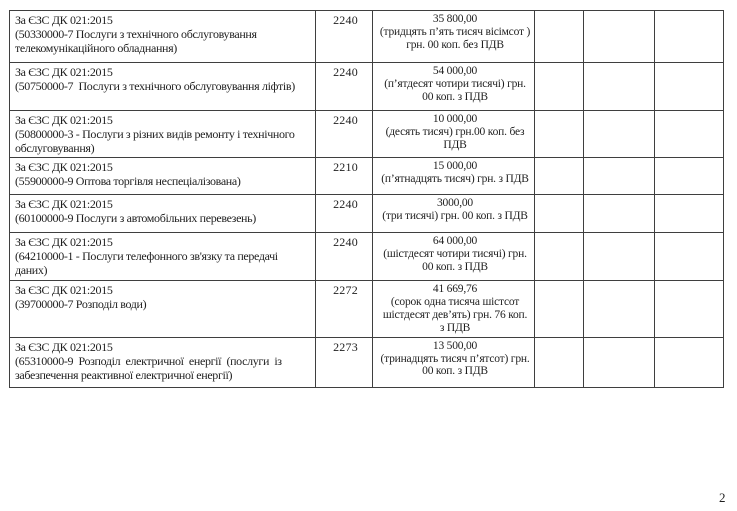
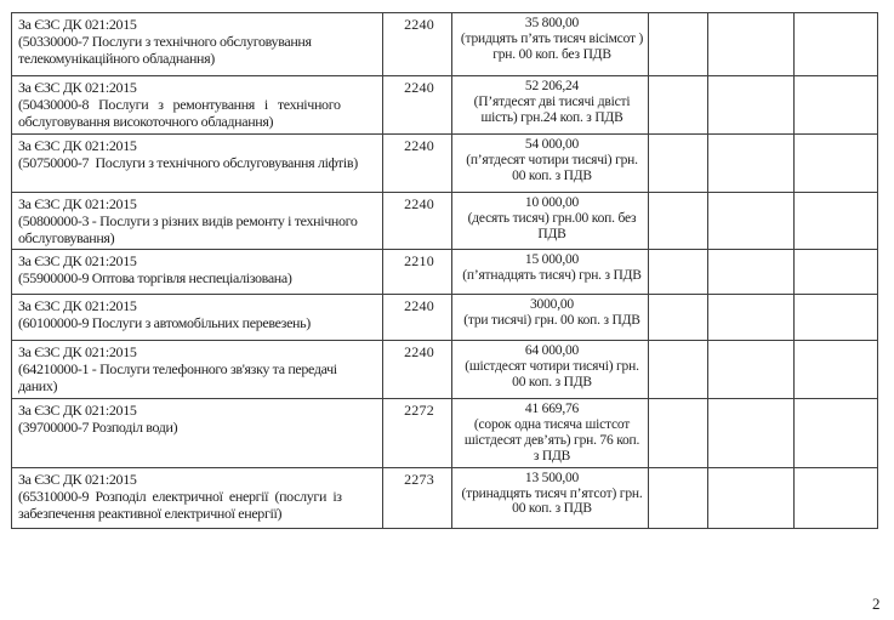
  За ЄЗС ДК 021:2015(50330000-7 Послуги з технічного обслуговування телекомунікаційного обладнання)	2240	35 800,00 (тридцять п’ять тисяч вісімсот ) грн. 00 коп. без ПДВ
+ За ЄЗС ДК 021:2015(50430000-8 Послуги з ремонтування і технічного обслуговування високоточного обладнання)	2240	52 206,24 (П’ятдесят дві тисячі двісті шість) грн.24 коп. з ПДВ
  За ЄЗС ДК 021:2015(50750000-7 Послуги з технічного обслуговування ліфтів)	2240	54 000,00 (п’ятдесят чотири тисячі) грн. 00 коп. з ПДВ
  За ЄЗС ДК 021:2015(50800000-3 - Послуги з різних видів ремонту і технічного обслуговування)	2240	10 000,00 (десять тисяч) грн.00 коп. без ПДВ
  За ЄЗС ДК 021:2015(55900000-9 Оптова торгівля неспеціалізована)	2210	15 000,00 (п’ятнадцять тисяч) грн. з ПДВ
  За ЄЗС ДК 021:2015(60100000-9 Послуги з автомобільних перевезень)	2240	3000,00 (три тисячі) грн. 00 коп. з ПДВ
  За ЄЗС ДК 021:2015(64210000-1 - Послуги телефонного зв'язку та передачі даних)	2240	64 000,00 (шістдесят чотири тисячі) грн. 00 коп. з ПДВ
  За ЄЗС ДК 021:2015(39700000-7 Розподіл води)	2272	41 669,76 (сорок одна тисяча шістсот шістдесят дев’ять) грн. 76 коп. з ПДВ
  За ЄЗС ДК 021:2015(65310000-9 Розподіл електричної енергії (послуги із забезпечення реактивної електричної енергії)	2273	13 500,00 (тринадцять тисяч п’ятсот) грн. 00 коп. з ПДВ
  2
